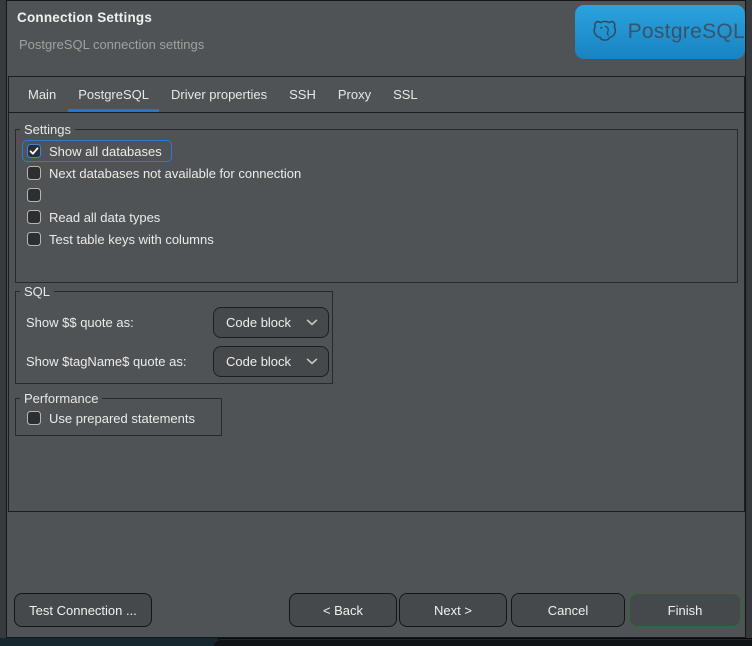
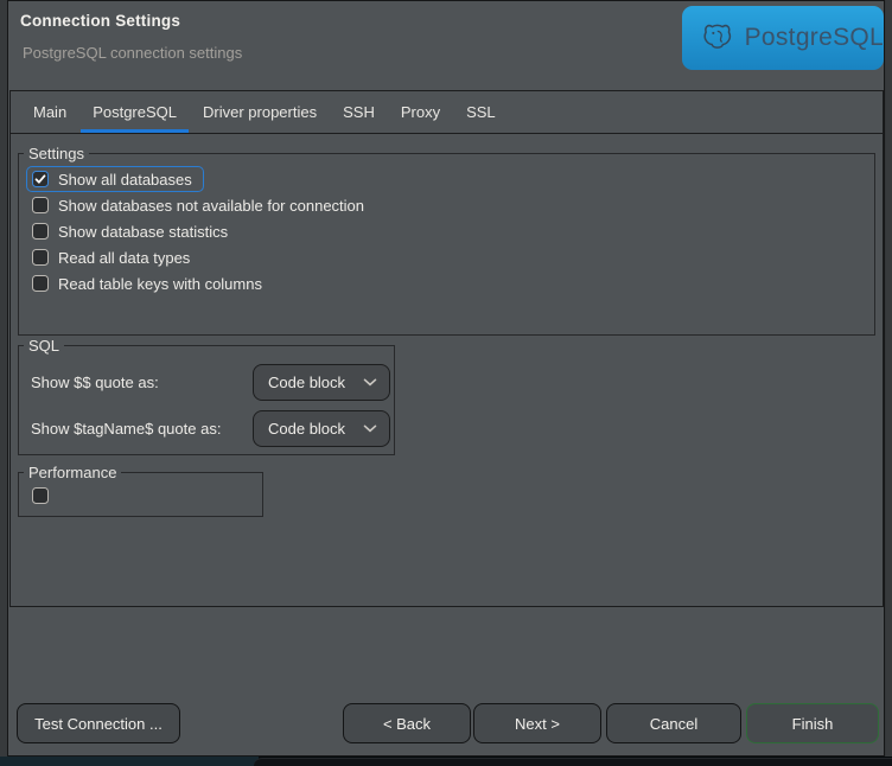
  Connection Settings
  PostgreSQL connection settings
  PostgreSQL
  Main
  PostgreSQL
  Driver properties
  SSH
  Proxy
  SSL
  Settings
  Show all databases
- Next databases not available for connection
+ Show databases not available for connection
+ Show database statistics
  Read all data types
- Test table keys with columns
+ Read table keys with columns
  SQL
  Show $$ quote as:
  Code block
  Show $tagName$ quote as:
  Code block
  Performance
- Use prepared statements
  Test Connection ...
  < Back
  Next >
  Cancel
  Finish
